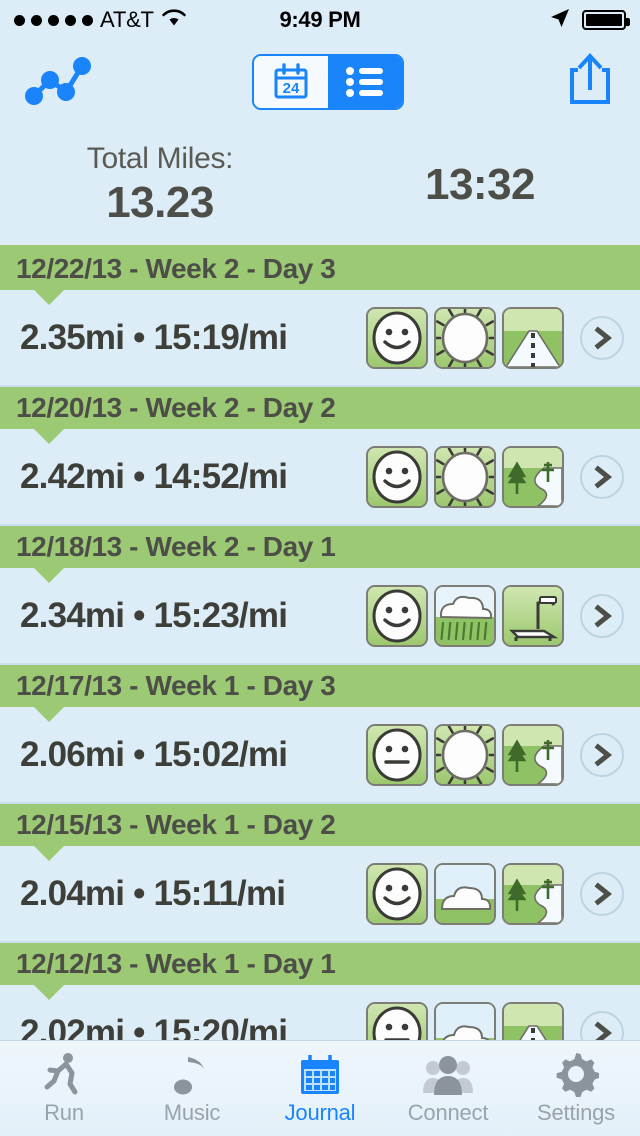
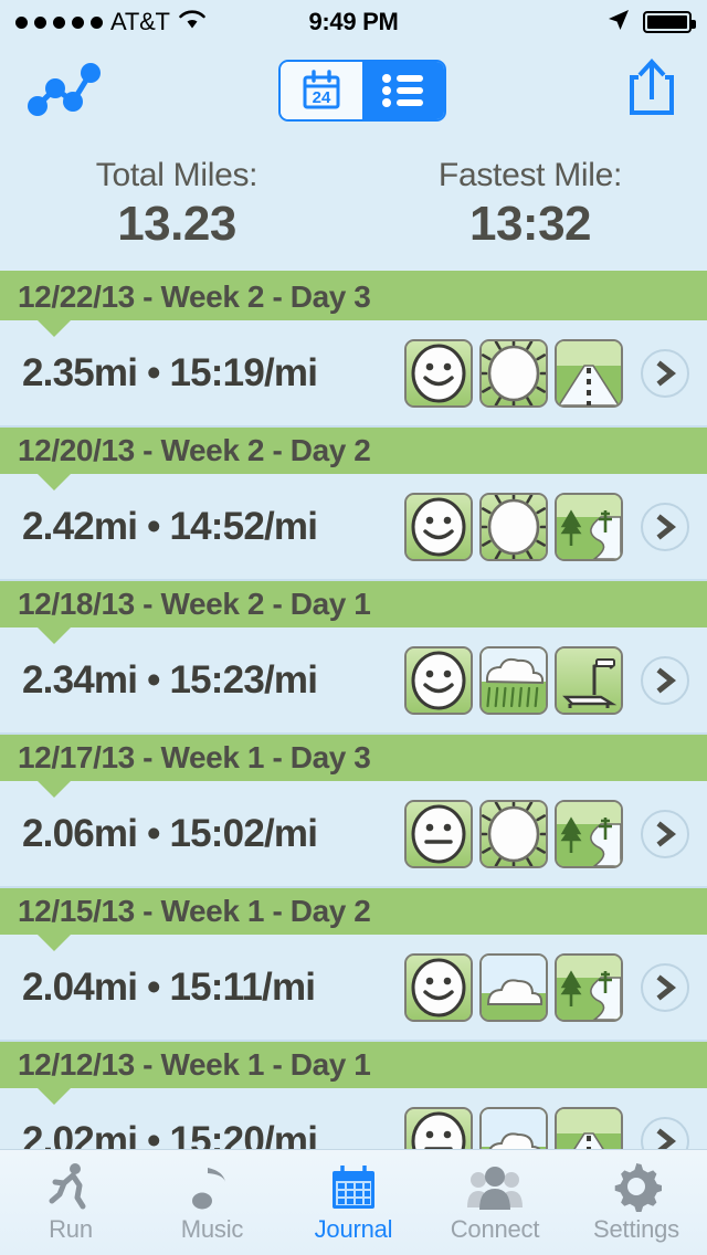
  AT&T
  9:49 PM
  24
  Total Miles:
  13.23
+ Fastest Mile:
  13:32
  12/22/13 - Week 2 - Day 3
  2.35mi • 15:19/mi
  12/20/13 - Week 2 - Day 2
  2.42mi • 14:52/mi
  12/18/13 - Week 2 - Day 1
  2.34mi • 15:23/mi
  12/17/13 - Week 1 - Day 3
  2.06mi • 15:02/mi
  12/15/13 - Week 1 - Day 2
  2.04mi • 15:11/mi
  12/12/13 - Week 1 - Day 1
  2.02mi • 15:20/mi
  Run
  Music
  Journal
  Connect
  Settings
